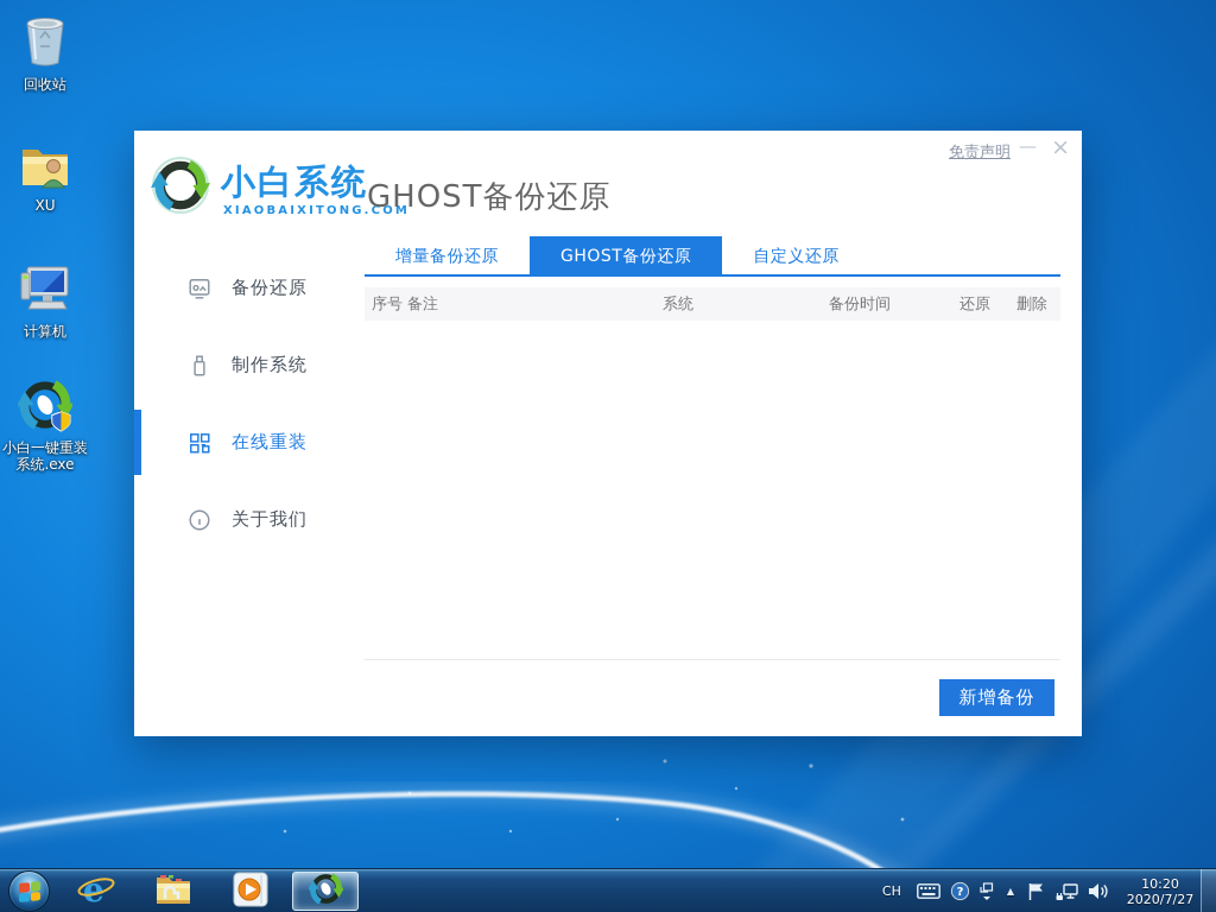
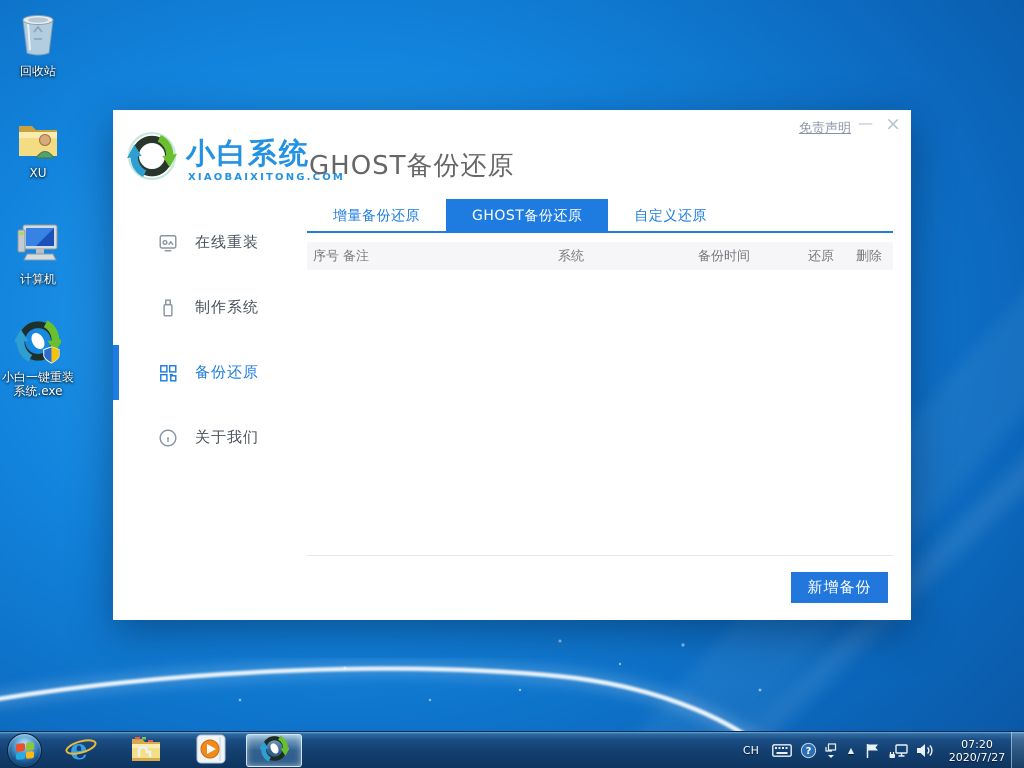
  回收站
  XU
  计算机
  小白一键重装系统.exe
  小白系统
  XIAOBAIXITONG.COM
  GHOST备份还原
  免责声明
  —
  ×
- 备份还原
+ 在线重装
  制作系统
- 在线重装
+ 备份还原
  关于我们
  增量备份还原
  GHOST备份还原
  自定义还原
  序号
  备注
  系统
  备份时间
  还原
  删除
  新增备份
  e
  CH
  ?
  ▲
- 10:20
+ 07:20
  2020/7/27
